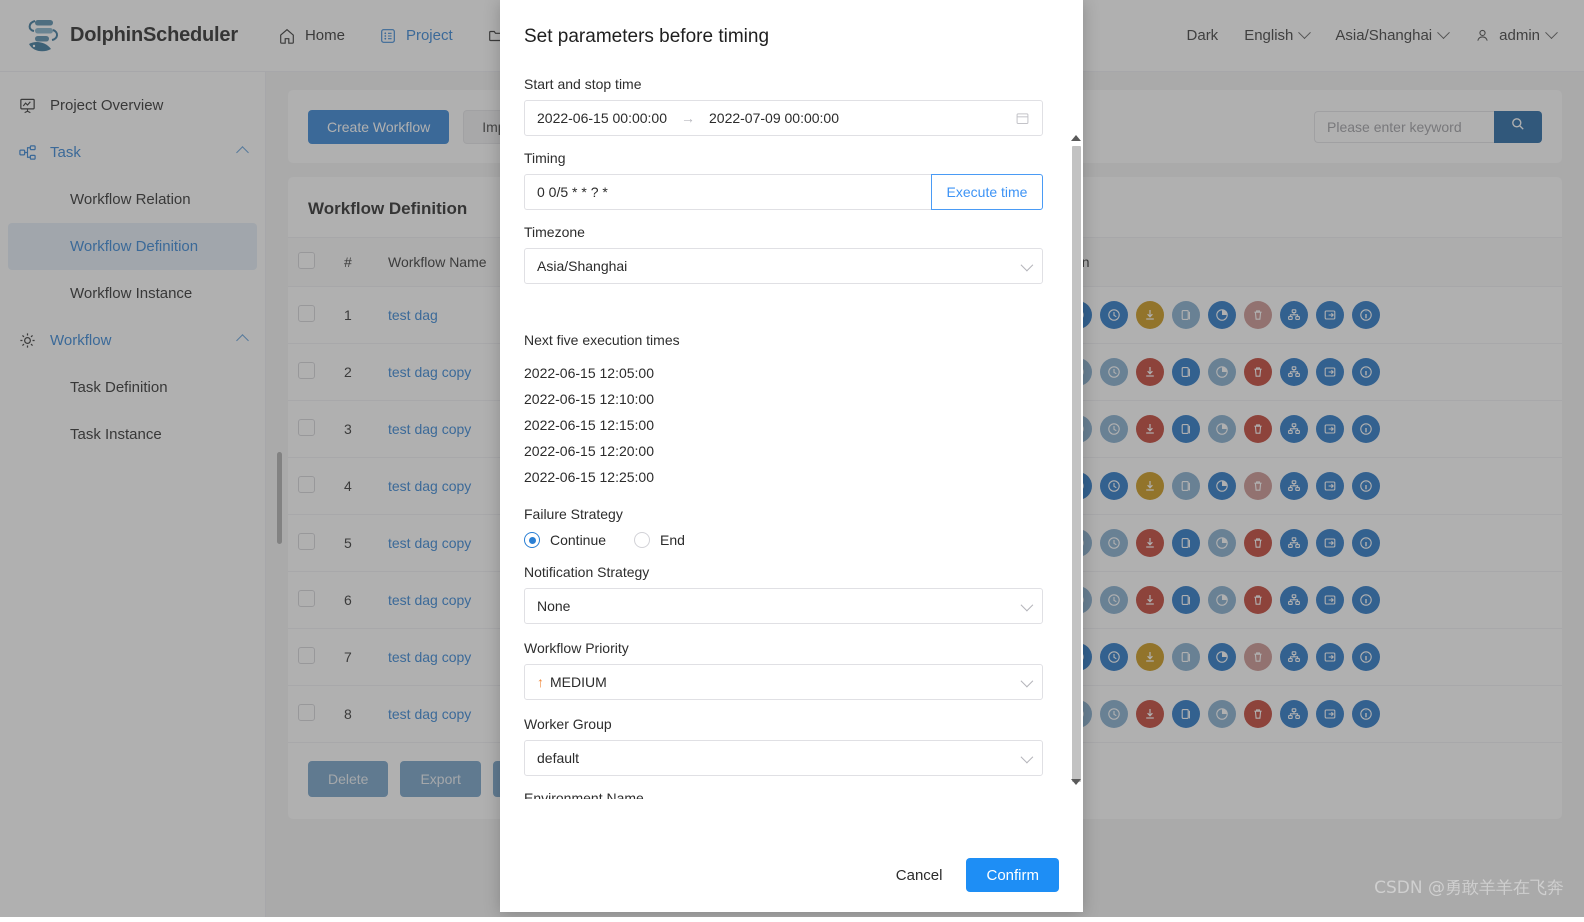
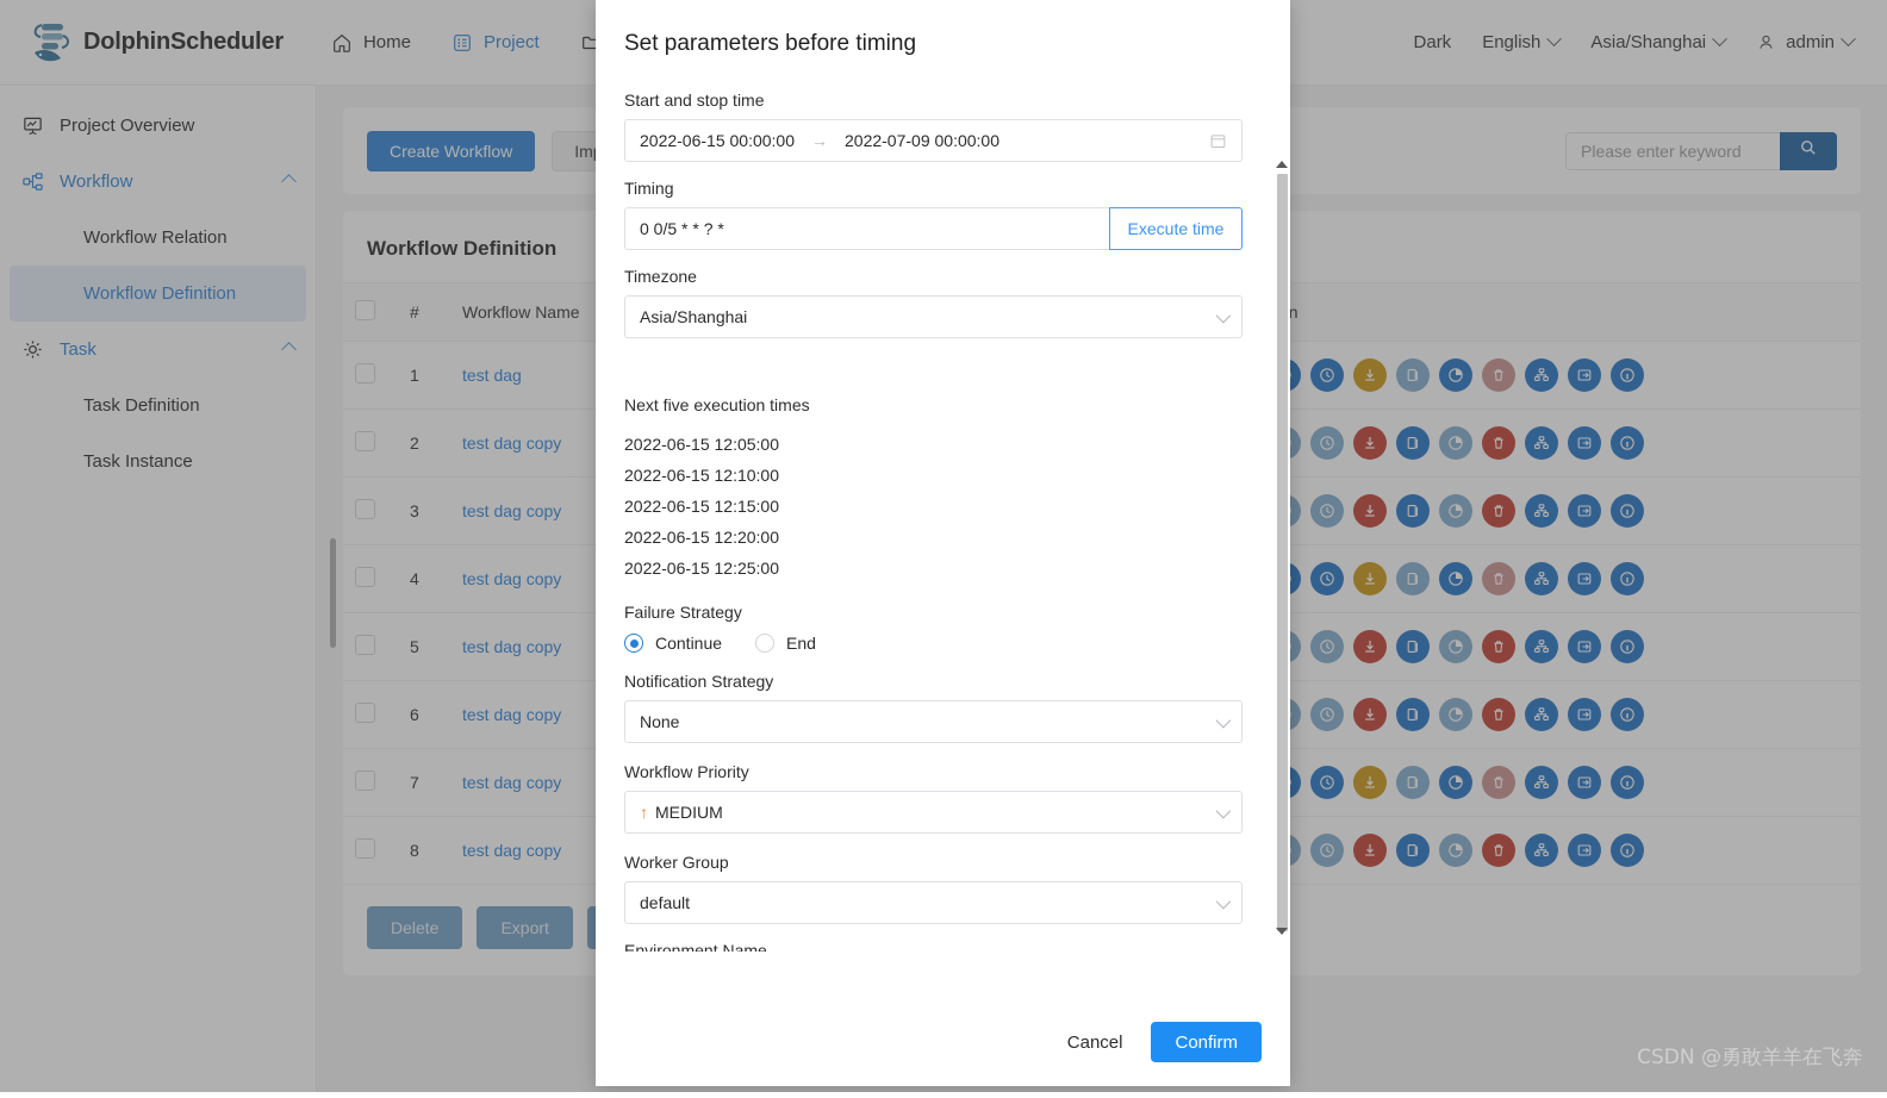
  DolphinScheduler
  Home
  Project
  Dark
  English
  Asia/Shanghai
  admin
  Project Overview
- Task
+ Workflow
  Workflow Relation
  Workflow Definition
- Workflow Instance
- Workflow
+ Task
  Task Definition
  Task Instance
  Create Workflow
  Please enter keyword
  Workflow Definition
  	1	test dag
  	2	test dag copy
  	3	test dag copy
  	4	test dag copy
  	5	test dag copy
  	6	test dag copy
  	7	test dag copy
  	8	test dag copy
  Delete
  Export
  Set parameters before timing
  Start and stop time
  2022-06-15 00:00:00
  →
  2022-07-09 00:00:00
  Timing
  0 0/5 * * ? *
  Execute time
  Timezone
  Asia/Shanghai
  Next five execution times
  2022-06-15 12:05:00
  2022-06-15 12:10:00
  2022-06-15 12:15:00
  2022-06-15 12:20:00
  2022-06-15 12:25:00
  Failure Strategy
  Continue
  End
  Notification Strategy
  None
  Workflow Priority
  ↑
  MEDIUM
  Worker Group
  default
  Environment Name
  Cancel
  Confirm
  CSDN @勇敢羊羊在飞奔
